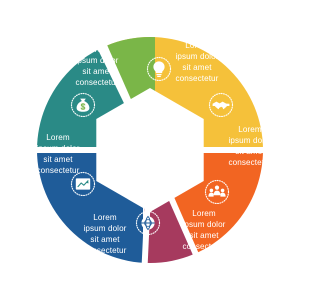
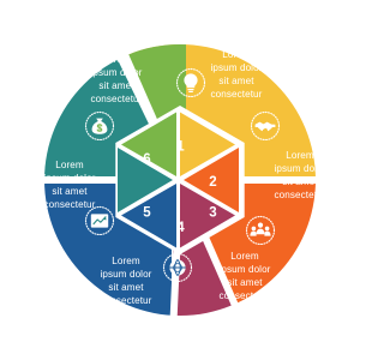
+ 1
+ 2
+ 3
+ 4
+ 5
+ 6
  Lorem
  ipsum dolor
  sit amet
  consectetur
  Lorem
  ipsum dolor
  sit amet
  consectetur
  Lorem
  ipsum dolor
  sit amet
  consectetur
  Lorem
  ipsum dolor
  sit amet
  consectetur
  Lorem
  ipsum dolor
  sit amet
  consectetur
  Lorem
  ipsum dolor
  sit amet
  consectetur
